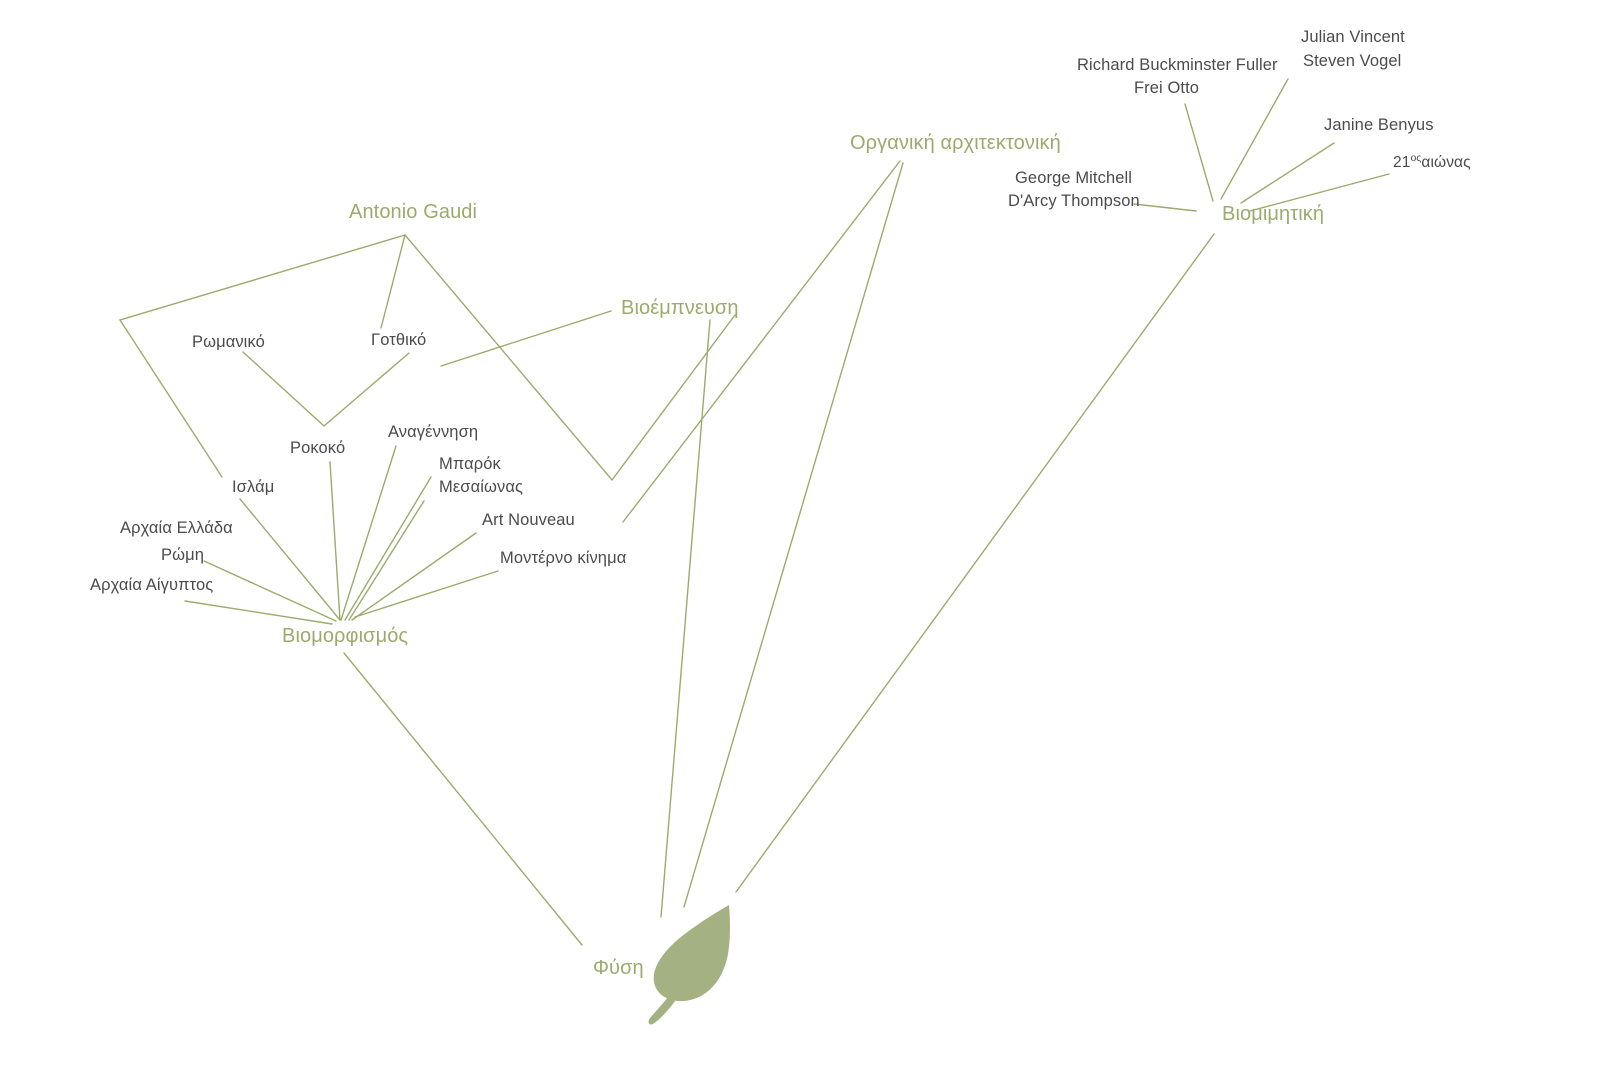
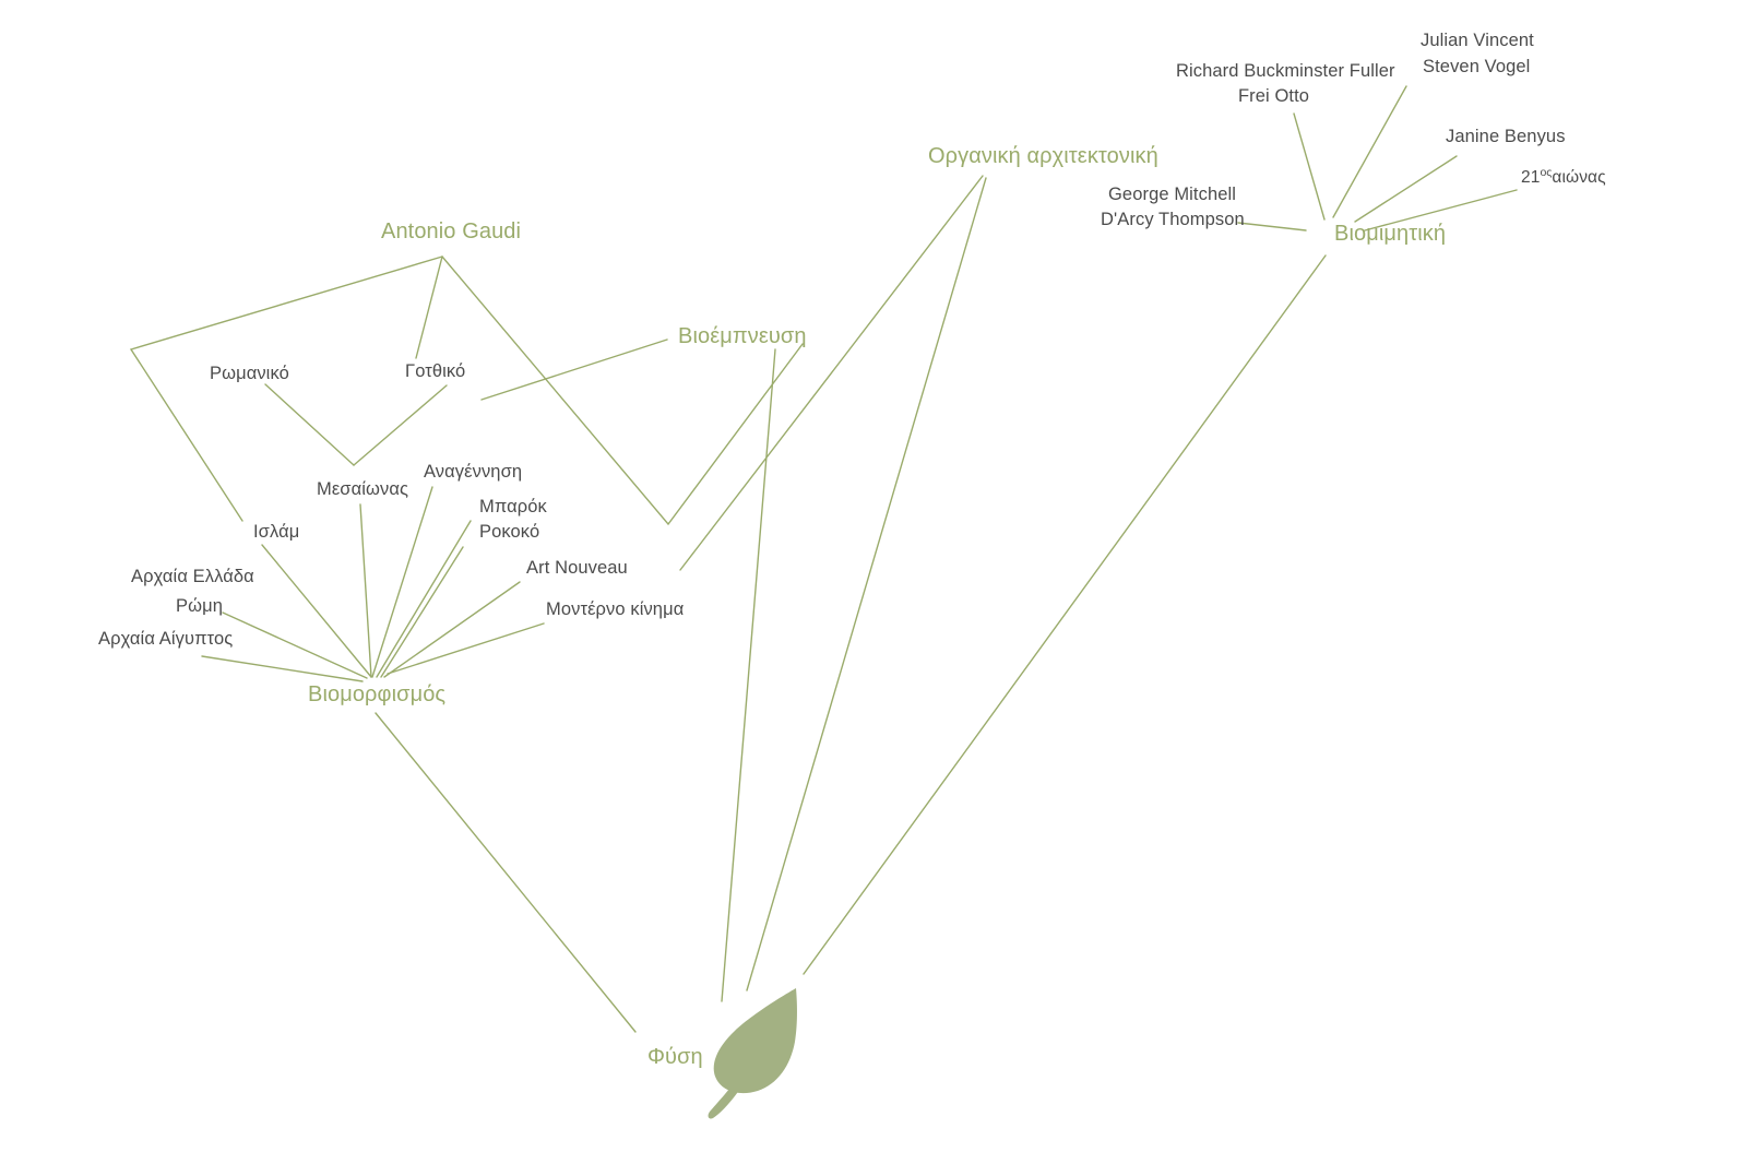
  Antonio Gaudi
  Βιοέμπνευση
  Οργανική αρχιτεκτονική
  Βιομιμητική
  Βιομορφισμός
  Φύση
  Ρωμανικό
  Γοτθικό
- Ροκοκό
+ Μεσαίωνας
  Αναγέννηση
  Ισλάμ
  Μπαρόκ
- Μεσαίωνας
+ Ροκοκό
  Αρχαία Ελλάδα
  Ρώμη
  Art Nouveau
  Αρχαία Αίγυπτος
  Μοντέρνο κίνημα
  Julian Vincent
  Richard Buckminster Fuller
  Steven Vogel
  Frei Otto
  Janine Benyus
  21οςαιώνας
  George Mitchell
  D'Arcy Thompson
